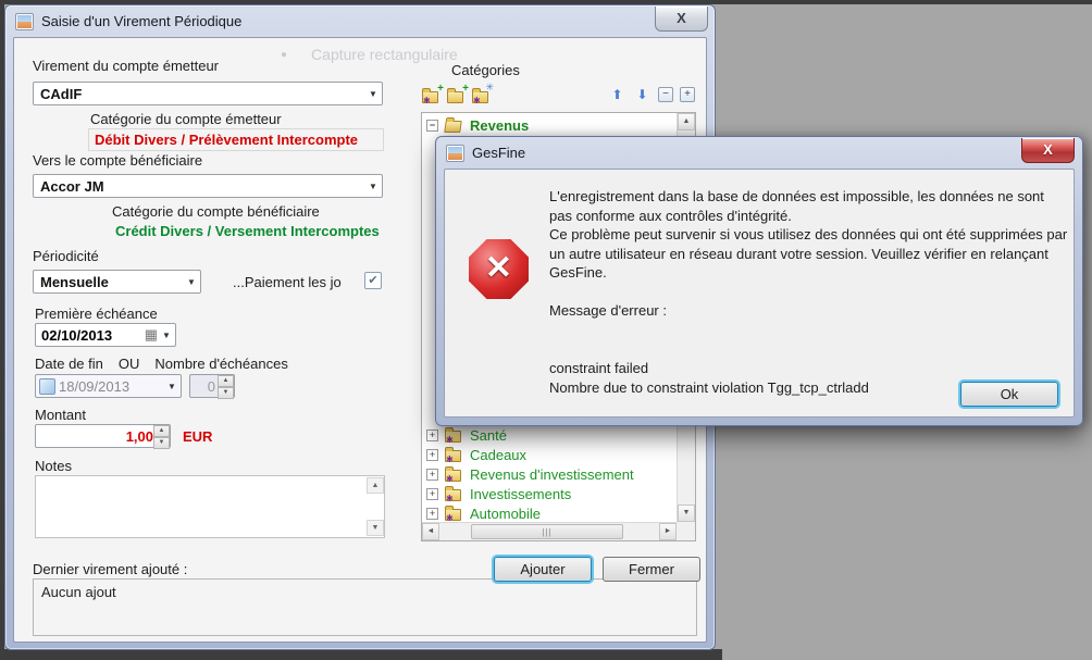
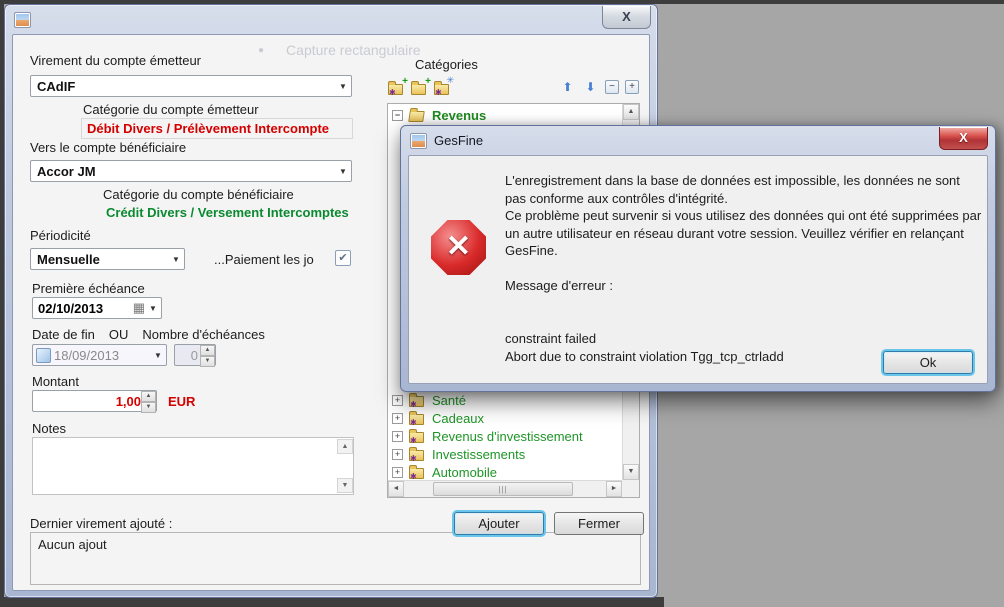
- Saisie d'un Virement Périodique
  X
  Virement du compte émetteur
  CAdIF
  ▼
  Catégorie du compte émetteur
  Débit Divers / Prélèvement Intercompte
  Vers le compte bénéficiaire
  Accor JM
  ▼
  Catégorie du compte bénéficiaire
  Crédit Divers / Versement Intercomptes
  Périodicité
  Mensuelle
  ▼
  ...Paiement les jo
  ✔
  Première échéance
  02/10/2013
  ▦
  ▼
  Date de fin
  OU
  Nombre d'échéances
  18/09/2013
  ▼
  0
  Montant
  1,00
  EUR
  Notes
  Dernier virement ajouté :
  Aucun ajout
  Catégories
  ✱
  +
  +
  ✱
  ✳
  ⬆
  ⬇
  −
  +
  −
  Revenus
  +
  ✱
  Santé
  +
  ✱
  Cadeaux
  +
  ✱
  Revenus d'investissement
  +
  ✱
  Investissements
  +
  ✱
  Automobile
  |||
  Ajouter
  Fermer
  ●
  Capture rectangulaire
  GesFine
  X
  ✕
  L'enregistrement dans la base de données est impossible, les données ne sont pas conforme aux contrôles d'intégrité.
  Ce problème peut survenir si vous utilisez des données qui ont été supprimées par un autre utilisateur en réseau durant votre session. Veuillez vérifier en relançant GesFine.
  Message d'erreur :
  constraint failed
- Nombre due to constraint violation Tgg_tcp_ctrladd
+ Abort due to constraint violation Tgg_tcp_ctrladd
  Ok
